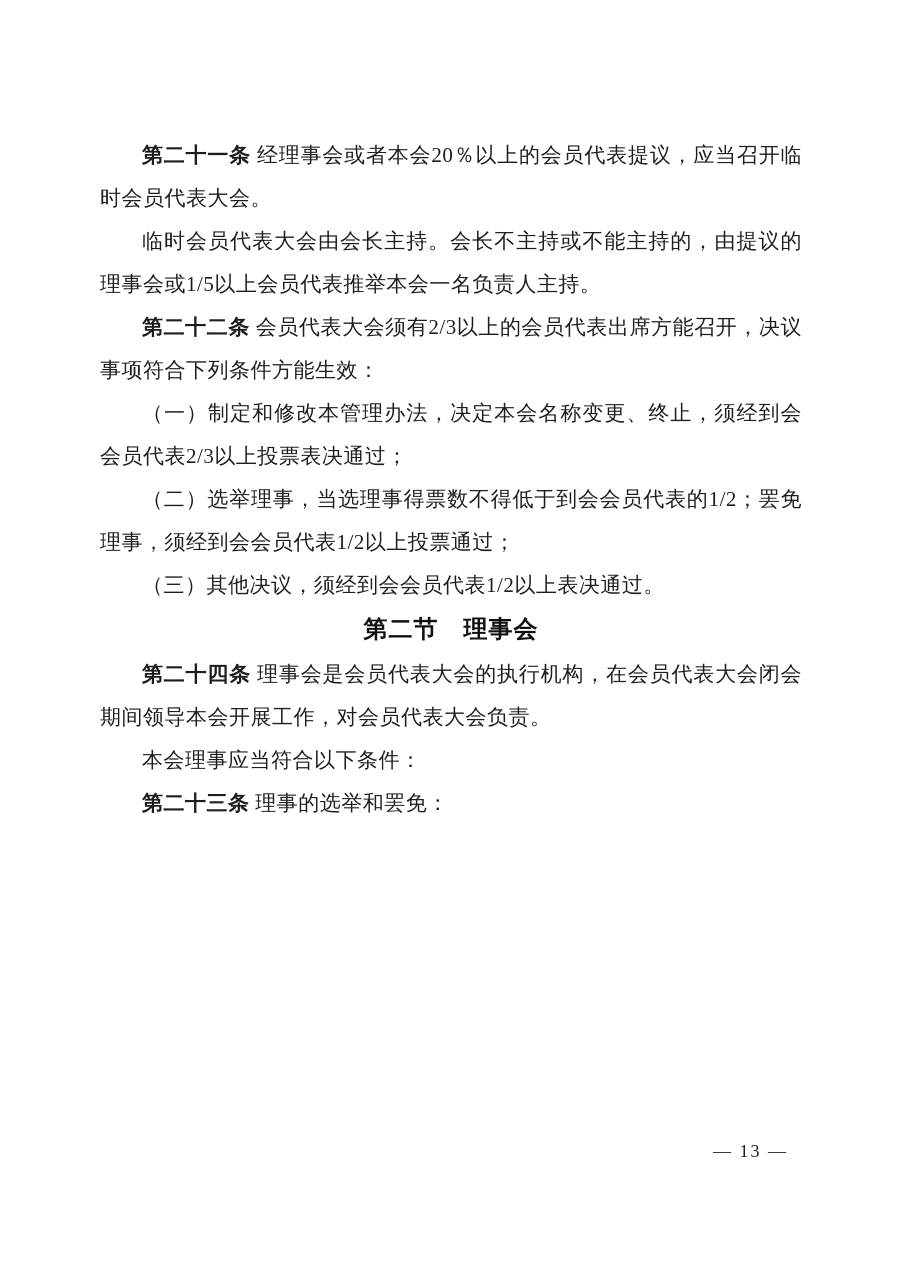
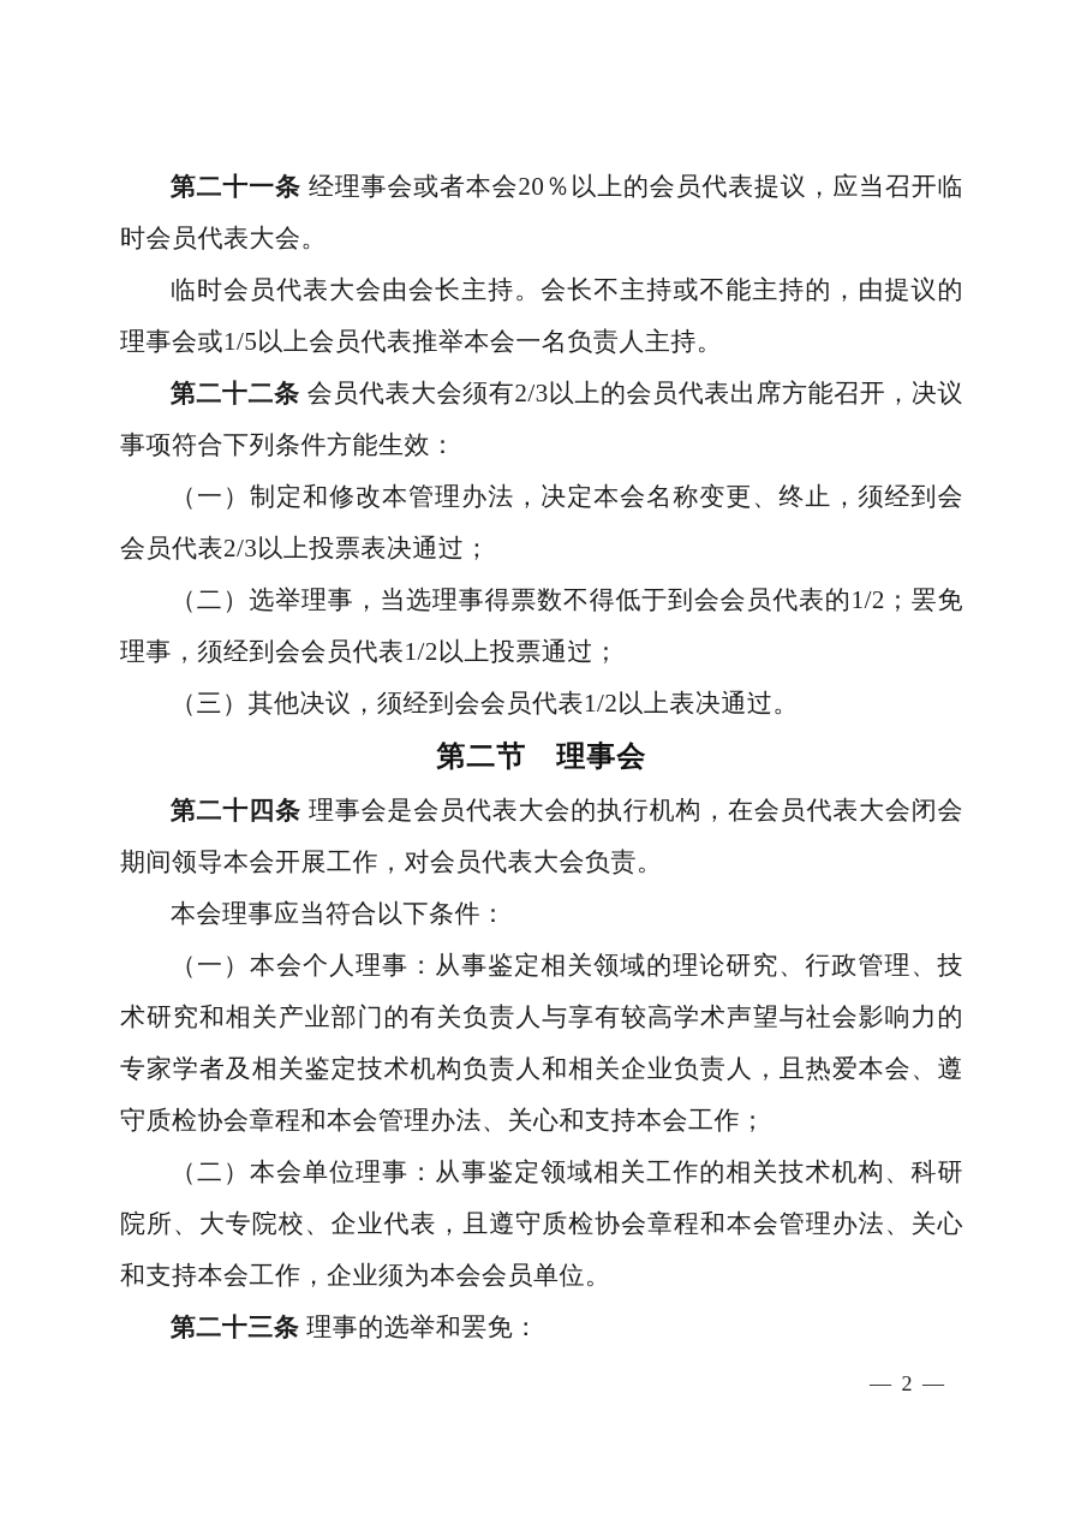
  第二十一条 经理事会或者本会20％以上的会员代表提议，应当召开临时会员代表大会。
  临时会员代表大会由会长主持。会长不主持或不能主持的，由提议的理事会或1/5以上会员代表推举本会一名负责人主持。
  第二十二条 会员代表大会须有2/3以上的会员代表出席方能召开，决议事项符合下列条件方能生效：
  （一）制定和修改本管理办法，决定本会名称变更、终止，须经到会会员代表2/3以上投票表决通过；
  （二）选举理事，当选理事得票数不得低于到会会员代表的1/2；罢免理事，须经到会会员代表1/2以上投票通过；
  （三）其他决议，须经到会会员代表1/2以上表决通过。
  第二节 理事会
  第二十四条 理事会是会员代表大会的执行机构，在会员代表大会闭会期间领导本会开展工作，对会员代表大会负责。
  本会理事应当符合以下条件：
+ （一）本会个人理事：从事鉴定相关领域的理论研究、行政管理、技术研究和相关产业部门的有关负责人与享有较高学术声望与社会影响力的专家学者及相关鉴定技术机构负责人和相关企业负责人，且热爱本会、遵守质检协会章程和本会管理办法、关心和支持本会工作；
+ （二）本会单位理事：从事鉴定领域相关工作的相关技术机构、科研院所、大专院校、企业代表，且遵守质检协会章程和本会管理办法、关心和支持本会工作，企业须为本会会员单位。
  第二十三条 理事的选举和罢免：
- — 13 —
+ — 2 —
